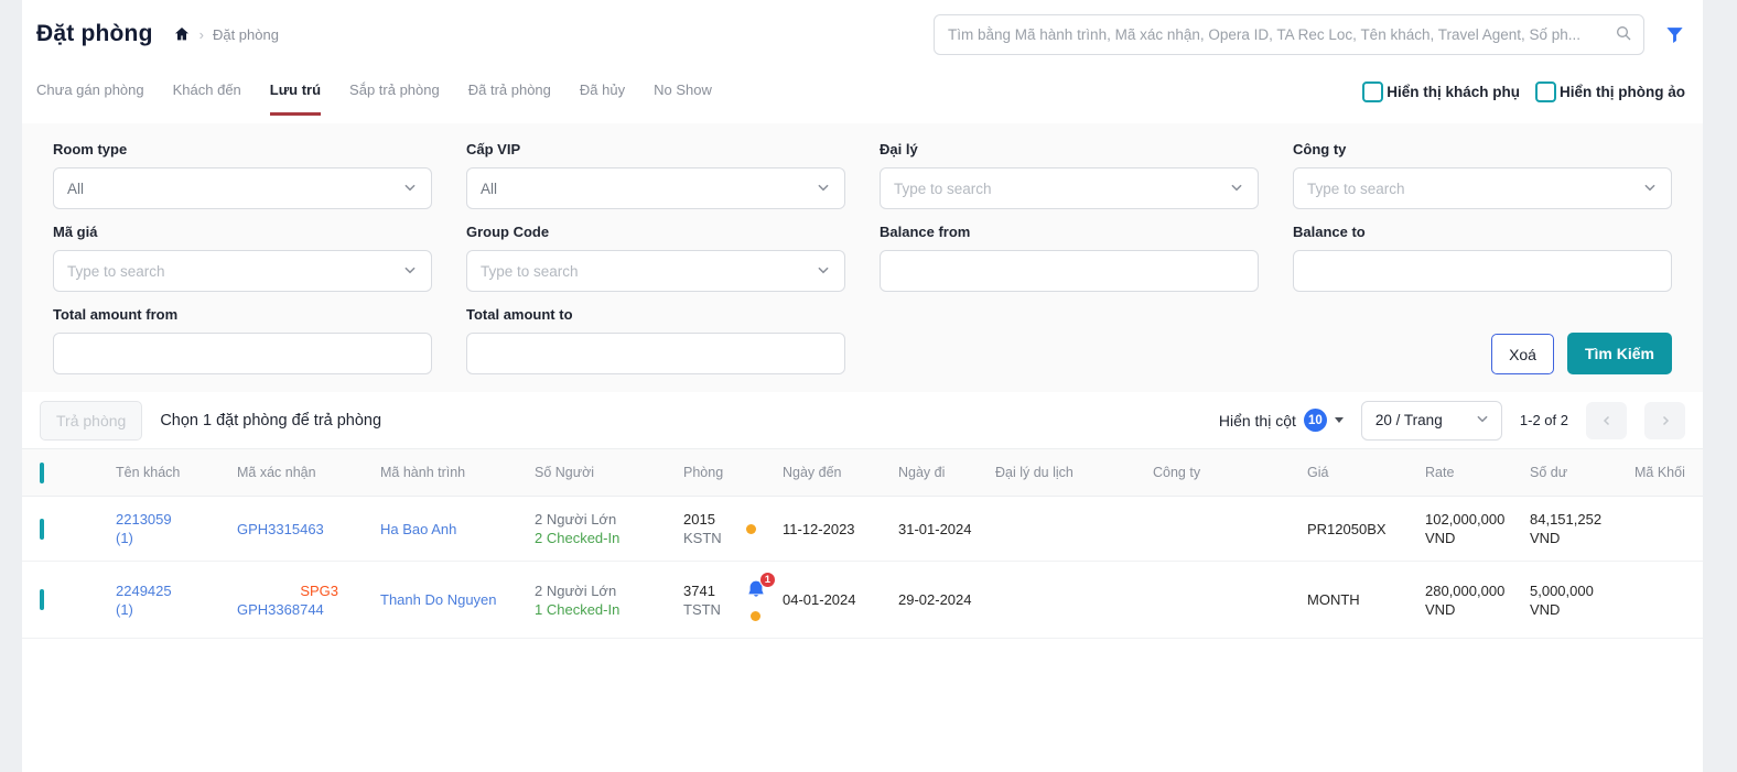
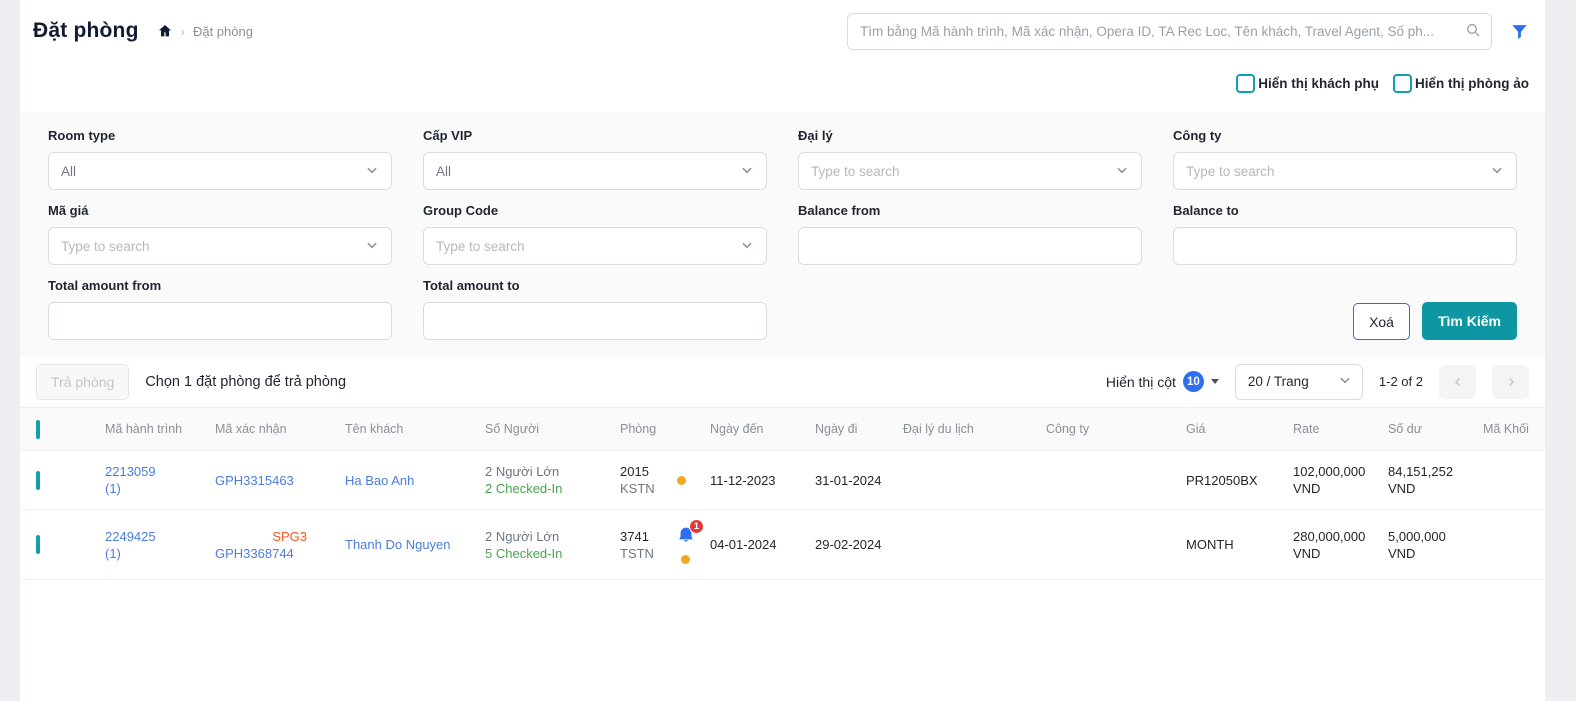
  Đặt phòng
  ›
  Đặt phòng
  Tìm bằng Mã hành trình, Mã xác nhận, Opera ID, TA Rec Loc, Tên khách, Travel Agent, Số ph...
- Chưa gán phòng
- Khách đến
- Lưu trú
- Sắp trả phòng
- Đã trả phòng
- Đã hủy
- No Show
  Hiển thị khách phụ
  Hiển thị phòng ảo
  Room type
  All
  Cấp VIP
  All
  Đại lý
  Type to search
  Công ty
  Type to search
  Mã giá
  Type to search
  Group Code
  Type to search
  Balance from
  Balance to
  Total amount from
  Total amount to
  Xoá
  Tìm Kiếm
  Trả phòng
  Chọn 1 đặt phòng để trả phòng
  Hiển thị cột
  10
  20 / Trang
  1-2 of 2
- Tên khách
+ Mã hành trình
  Mã xác nhận
- Mã hành trình
+ Tên khách
  Số Người
  Phòng
  Ngày đến
  Ngày đi
  Đại lý du lịch
  Công ty
  Giá
  Rate
  Số dư
  Mã Khối
  2213059
  (1)
  GPH3315463
  Ha Bao Anh
  2 Người Lớn
  2 Checked-In
  2015
  KSTN
  11-12-2023
  31-01-2024
  PR12050BX
  102,000,000
  VND
  84,151,252
  VND
  2249425
  (1)
  SPG3
  GPH3368744
  Thanh Do Nguyen
  2 Người Lớn
- 1 Checked-In
+ 5 Checked-In
  3741
  TSTN
  1
  04-01-2024
  29-02-2024
  MONTH
  280,000,000
  VND
  5,000,000
  VND
